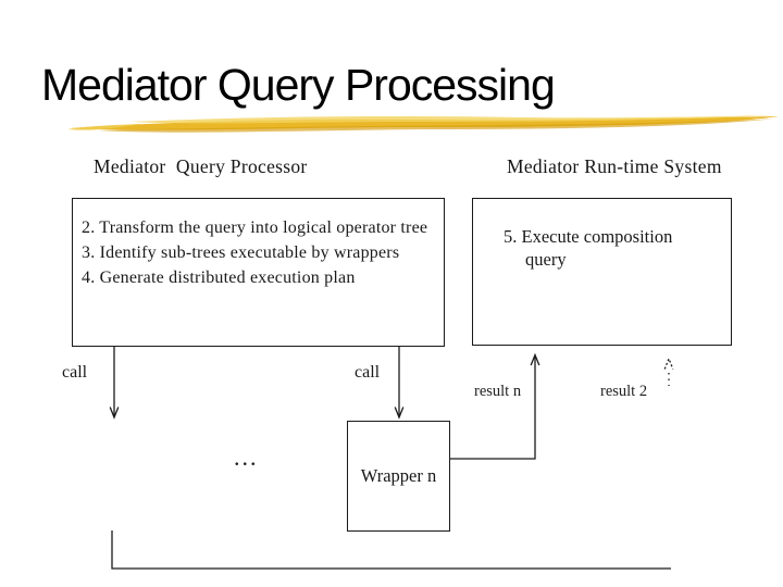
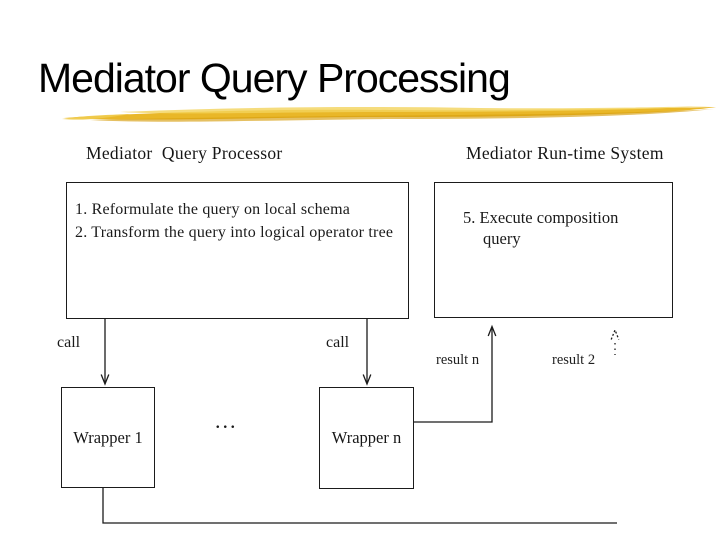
  Mediator Query Processing
  Mediator Query Processor
  Mediator Run-time System
+ 1. Reformulate the query on local schema
  2. Transform the query into logical operator tree
- 3. Identify sub-trees executable by wrappers
- 4. Generate distributed execution plan
  5. Execute composition
  query
  call
  call
  result n
  result 2
+ Wrapper 1
  ...
  Wrapper n
